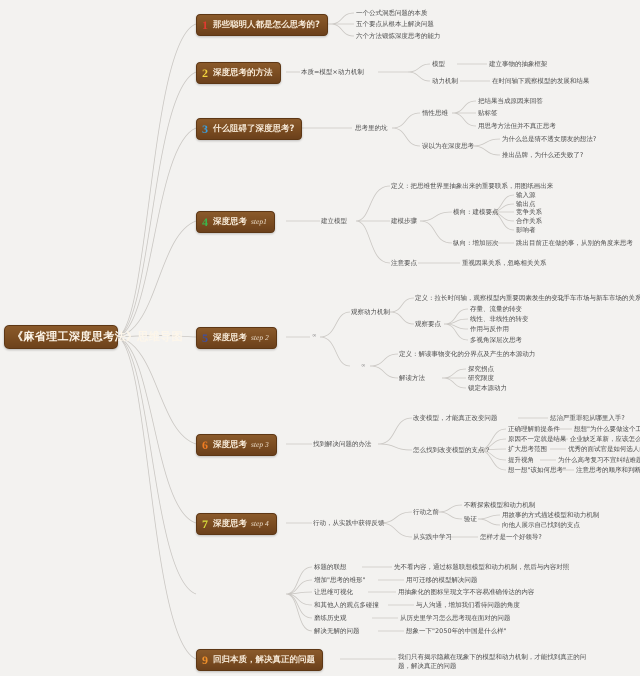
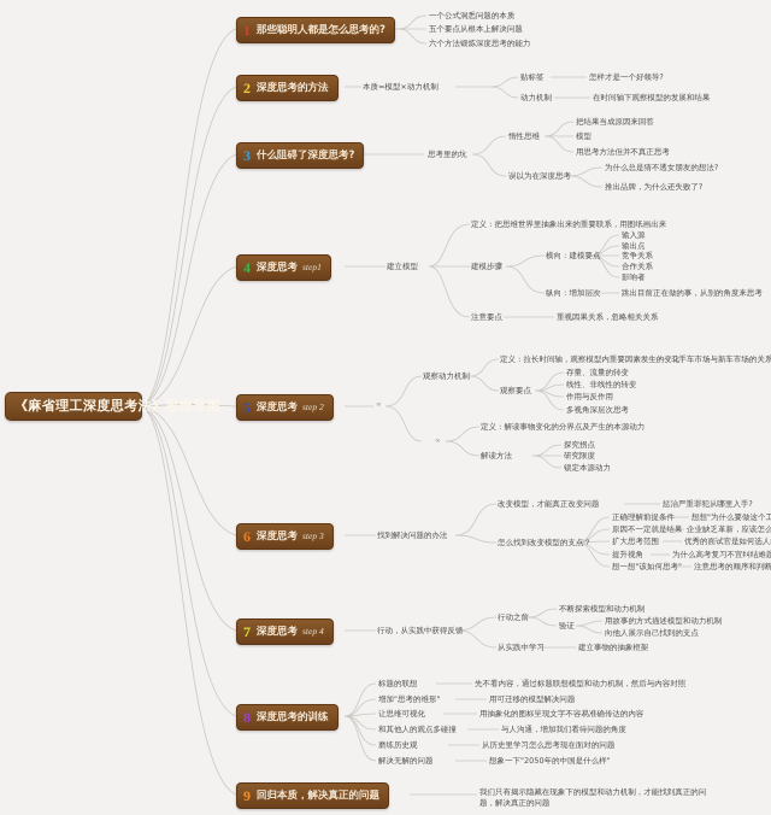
  《麻省理工深度思考法》思维导图
  1
  那些聪明人都是怎么思考的?
  一个公式洞悉问题的本质
  五个要点从根本上解决问题
  六个方法锻炼深度思考的能力
  2
  深度思考的方法
  本质=模型×动力机制
- 模型
+ 贴标签
  动力机制
- 建立事物的抽象框架
+ 怎样才是一个好领导?
  在时间轴下观察模型的发展和结果
  3
  什么阻碍了深度思考?
  思考里的坑
  惰性思维
  把结果当成原因来回答
- 贴标签
+ 模型
  用思考方法但并不真正思考
  误以为在深度思考
  为什么总是猜不透女朋友的想法?
  推出品牌，为什么还失败了?
  4
  深度思考
  step1
  建立模型
  定义：把思维世界里抽象出来的重要联系，用图纸画出来
  建模步骤
  横向：建模要点
  输入源
  输出点
  竞争关系
  合作关系
  影响者
  纵向：增加层次
  跳出目前正在做的事，从别的角度来思考
  注意要点
  重视因果关系，忽略相关关系
  5
  深度思考
  step 2
  观察动力机制
  定义：拉长时间轴，观察模型内重要因素发生的变化
  二手车市场与新车市场的关系
  观察要点
  存量、流量的转变
  线性、非线性的转变
  作用与反作用
  多视角深层次思考
  解读方法
  定义：解读事物变化的分界点及产生的本源动力
  探究拐点
  研究限度
  锁定本源动力
  6
  深度思考
  step 3
  找到解决问题的办法
  改变模型，才能真正改变问题
  惩治严重罪犯从哪里入手?
  怎么找到改变模型的支点？
  正确理解前提条件
  想想"为什么要做这个工
  原因不一定就是结果
  企业缺乏革新，应该怎么
  扩大思考范围
  优秀的面试官是如何选人
  提升视角
  为什么高考复习不宜纠结难题
  想一想"该如何思考"
  注意思考的顺序和判断
  7
  深度思考
  step 4
  行动，从实践中获得反馈
  行动之前
  不断探索模型和动力机制
  验证
  用故事的方式描述模型和动力机制
  向他人展示自己找到的支点
  从实践中学习
- 怎样才是一个好领导?
+ 建立事物的抽象框架
+ 8
+ 深度思考的训练
  标题的联想
  先不看内容，通过标题联想模型和动力机制，然后与内容对照
  增加"思考的维形"
  用可迁移的模型解决问题
  让思维可视化
  用抽象化的图标呈现文字不容易准确传达的内容
  和其他人的观点多碰撞
  与人沟通，增加我们看待问题的角度
  磨练历史观
  从历史里学习怎么思考现在面对的问题
  解决无解的问题
  想象一下"2050年的中国是什么样"
  9
  回归本质，解决真正的问题
  我们只有揭示隐藏在现象下的模型和动力机制，才能找到真正的问题，解决真正的问题
